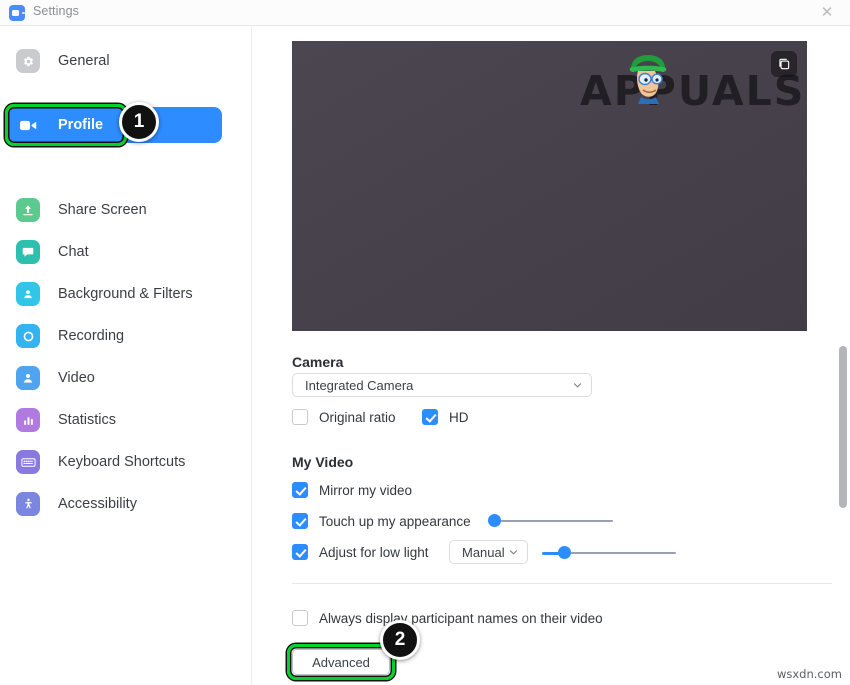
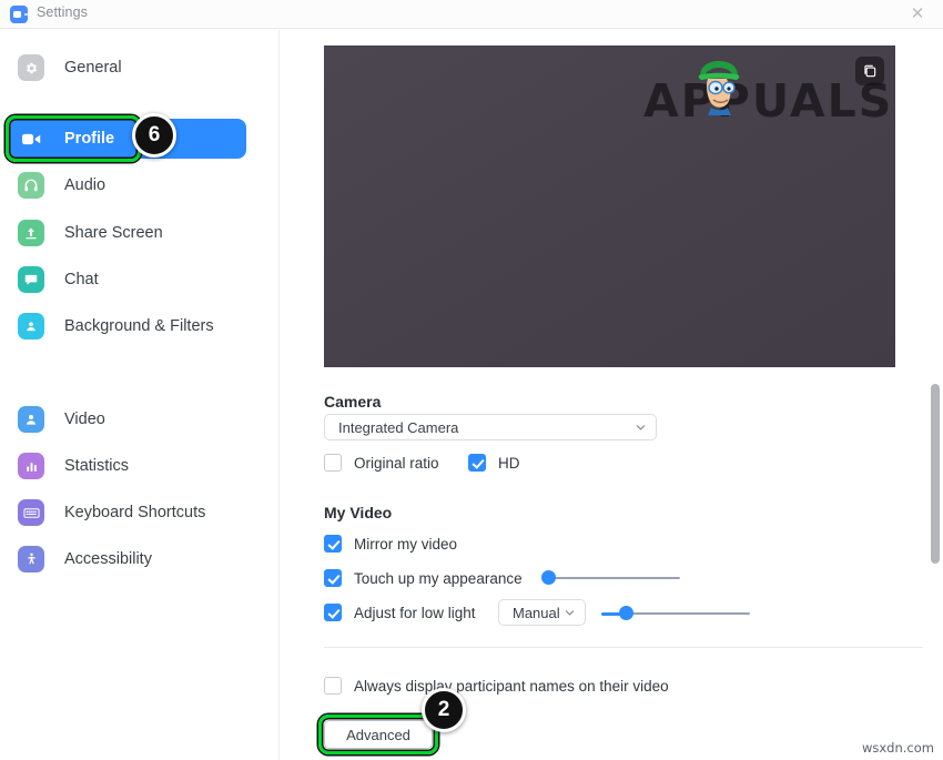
  Settings
  ✕
  General
  Profile
+ Audio
  Share Screen
  Chat
  Background & Filters
- Recording
  Video
  Statistics
  Keyboard Shortcuts
  Accessibility
  APPUALS
  Camera
  Integrated Camera
  Original ratio
  HD
  My Video
  Mirror my video
  Touch up my appearance
  Adjust for low light
  Manual
  Always display participant names on their video
  Advanced
- 1
+ 6
  2
  wsxdn.com
